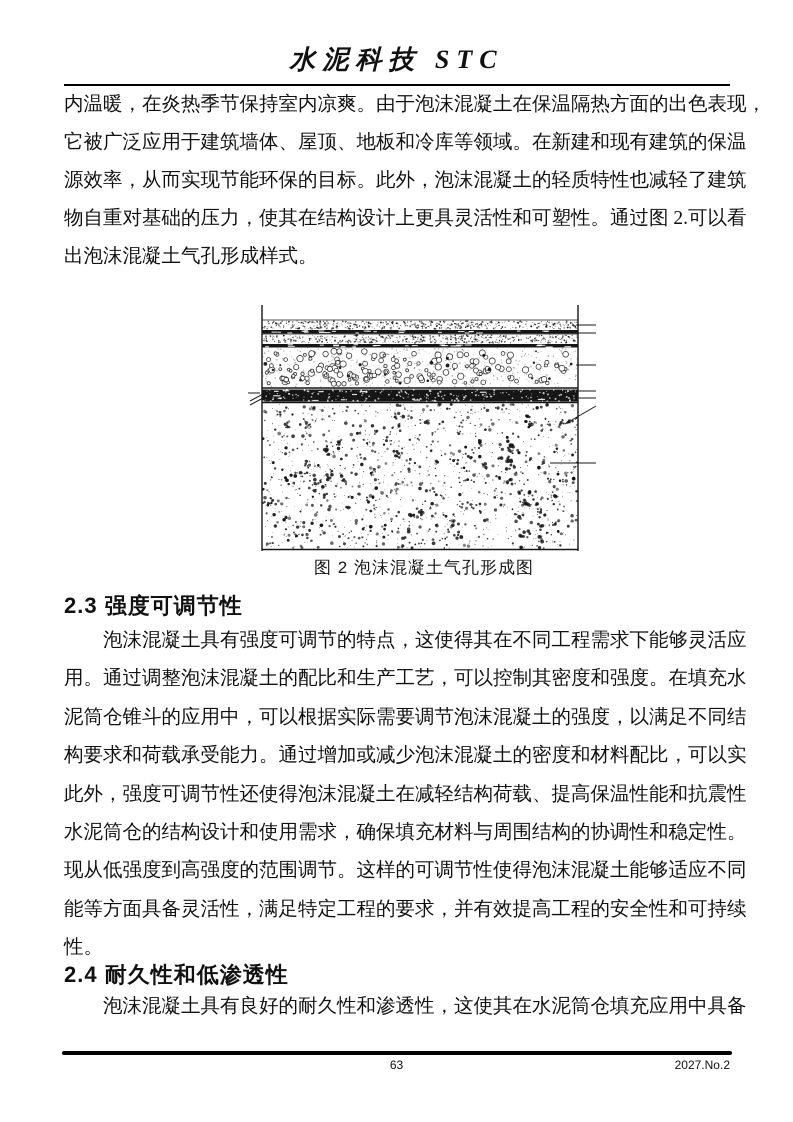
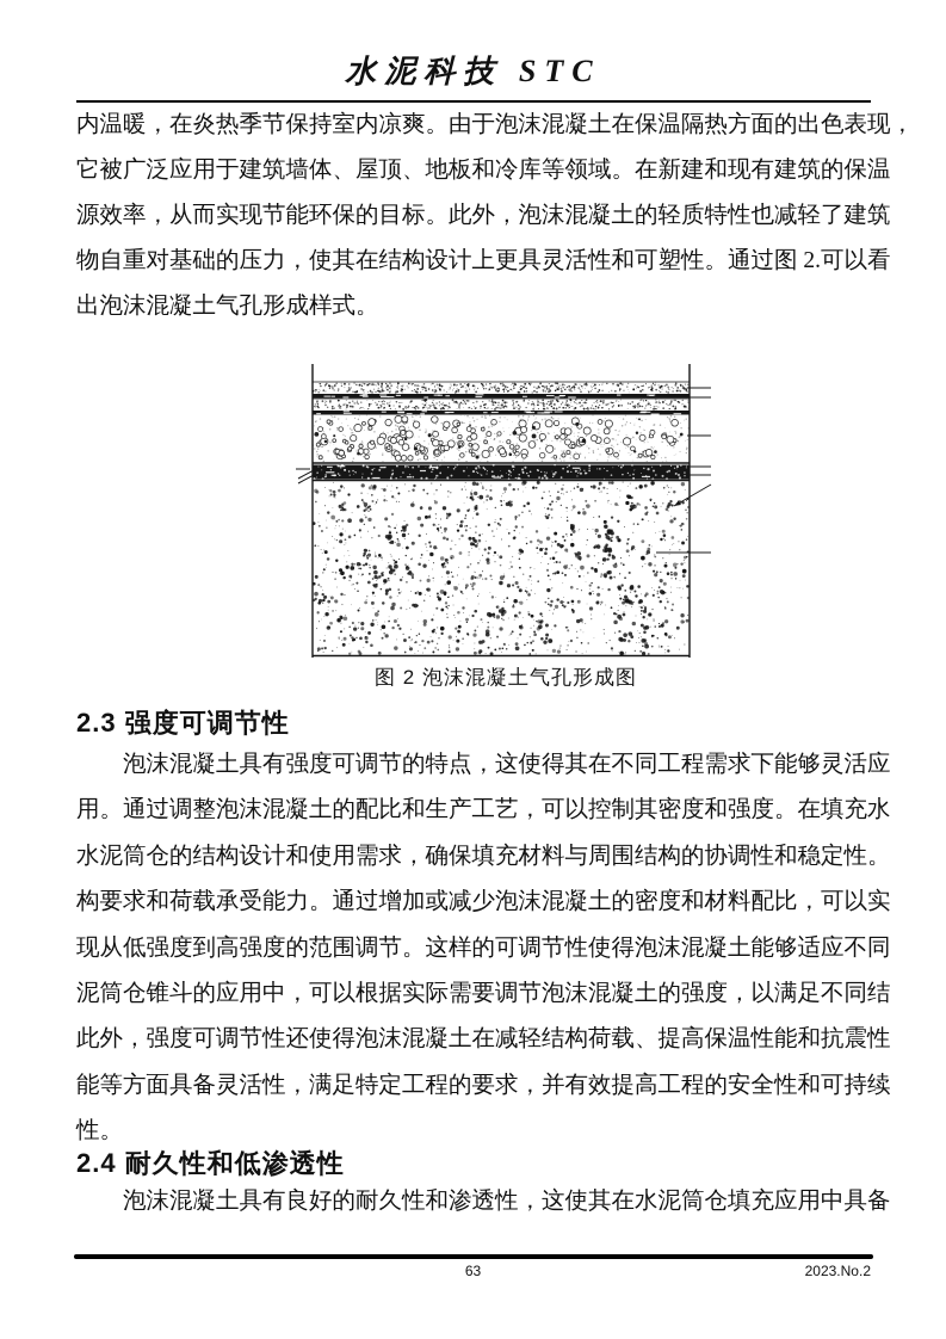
  水泥科技 STC
  内温暖，在炎热季节保持室内凉爽。由于泡沫混凝土在保温隔热方面的出色表现，
  它被广泛应用于建筑墙体、屋顶、地板和冷库等领域。在新建和现有建筑的保温
  源效率，从而实现节能环保的目标。此外，泡沫混凝土的轻质特性也减轻了建筑
  物自重对基础的压力，使其在结构设计上更具灵活性和可塑性。通过图 2.可以看
  出泡沫混凝土气孔形成样式。
  图 2 泡沫混凝土气孔形成图
  2.3 强度可调节性
  泡沫混凝土具有强度可调节的特点，这使得其在不同工程需求下能够灵活应
  用。通过调整泡沫混凝土的配比和生产工艺，可以控制其密度和强度。在填充水
- 泥筒仓锥斗的应用中，可以根据实际需要调节泡沫混凝土的强度，以满足不同结
+ 水泥筒仓的结构设计和使用需求，确保填充材料与周围结构的协调性和稳定性。
  构要求和荷载承受能力。通过增加或减少泡沫混凝土的密度和材料配比，可以实
- 此外，强度可调节性还使得泡沫混凝土在减轻结构荷载、提高保温性能和抗震性
+ 现从低强度到高强度的范围调节。这样的可调节性使得泡沫混凝土能够适应不同
- 水泥筒仓的结构设计和使用需求，确保填充材料与周围结构的协调性和稳定性。
+ 泥筒仓锥斗的应用中，可以根据实际需要调节泡沫混凝土的强度，以满足不同结
- 现从低强度到高强度的范围调节。这样的可调节性使得泡沫混凝土能够适应不同
+ 此外，强度可调节性还使得泡沫混凝土在减轻结构荷载、提高保温性能和抗震性
  能等方面具备灵活性，满足特定工程的要求，并有效提高工程的安全性和可持续
  性。
  2.4 耐久性和低渗透性
  泡沫混凝土具有良好的耐久性和渗透性，这使其在水泥筒仓填充应用中具备
  63
- 2027.No.2
+ 2023.No.2
